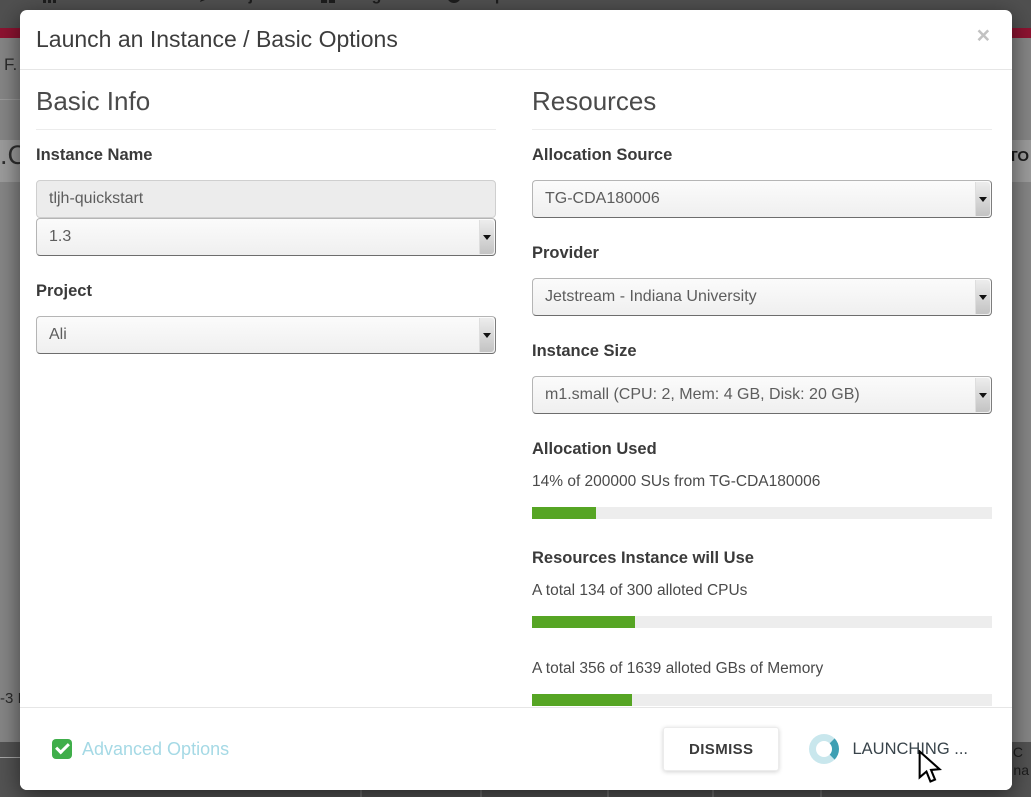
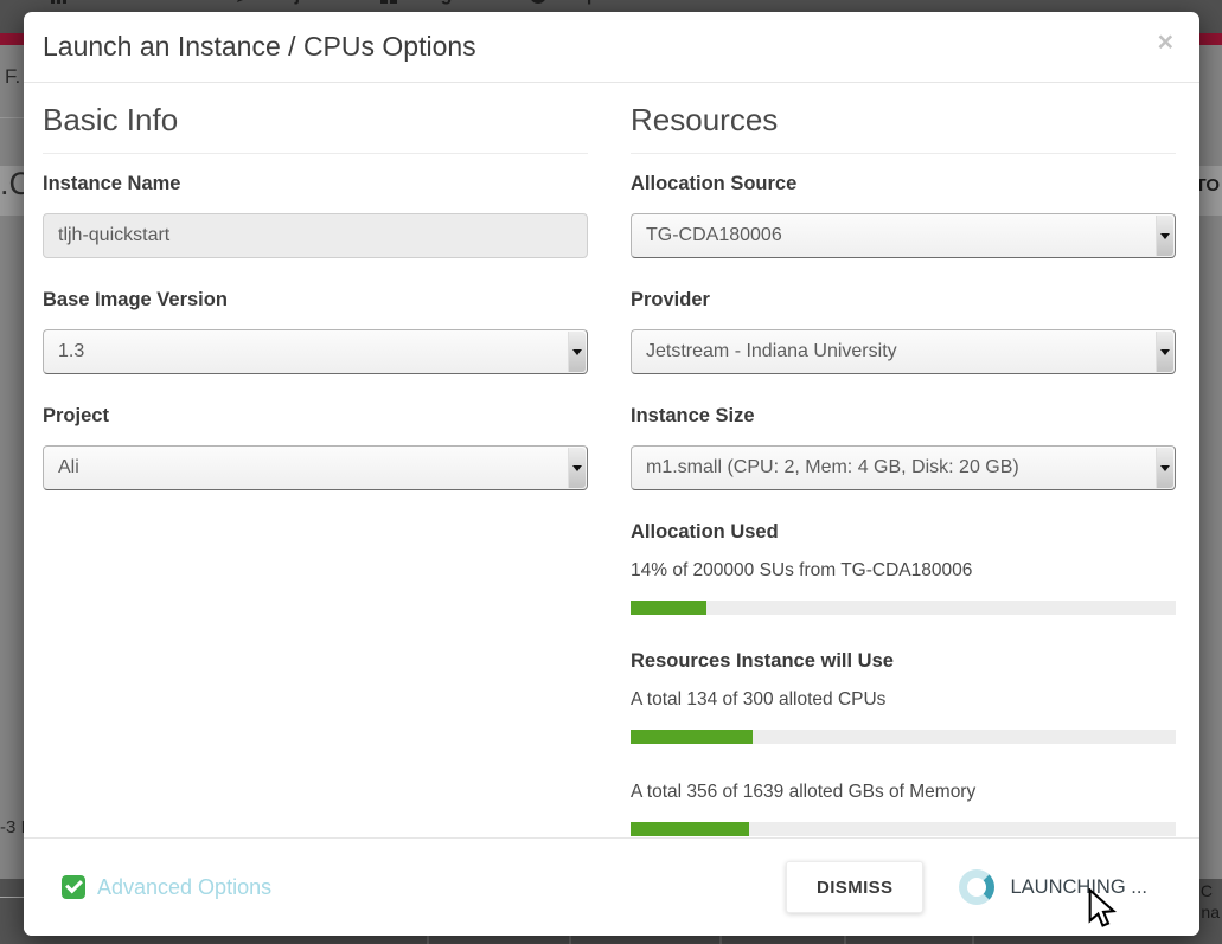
  F.
  .C
  TO
  C
  na
- Launch an Instance / Basic Options
+ Launch an Instance / CPUs Options
  ×
  Basic Info
  Instance Name
  tljh-quickstart
+ Base Image Version
  1.3
  Project
  Ali
  Resources
  Allocation Source
  TG-CDA180006
  Provider
  Jetstream - Indiana University
  Instance Size
  m1.small (CPU: 2, Mem: 4 GB, Disk: 20 GB)
  Allocation Used
  14% of 200000 SUs from TG-CDA180006
  Resources Instance will Use
  A total 134 of 300 alloted CPUs
  A total 356 of 1639 alloted GBs of Memory
  Advanced Options
  DISMISS
  LAUNCHING ...
